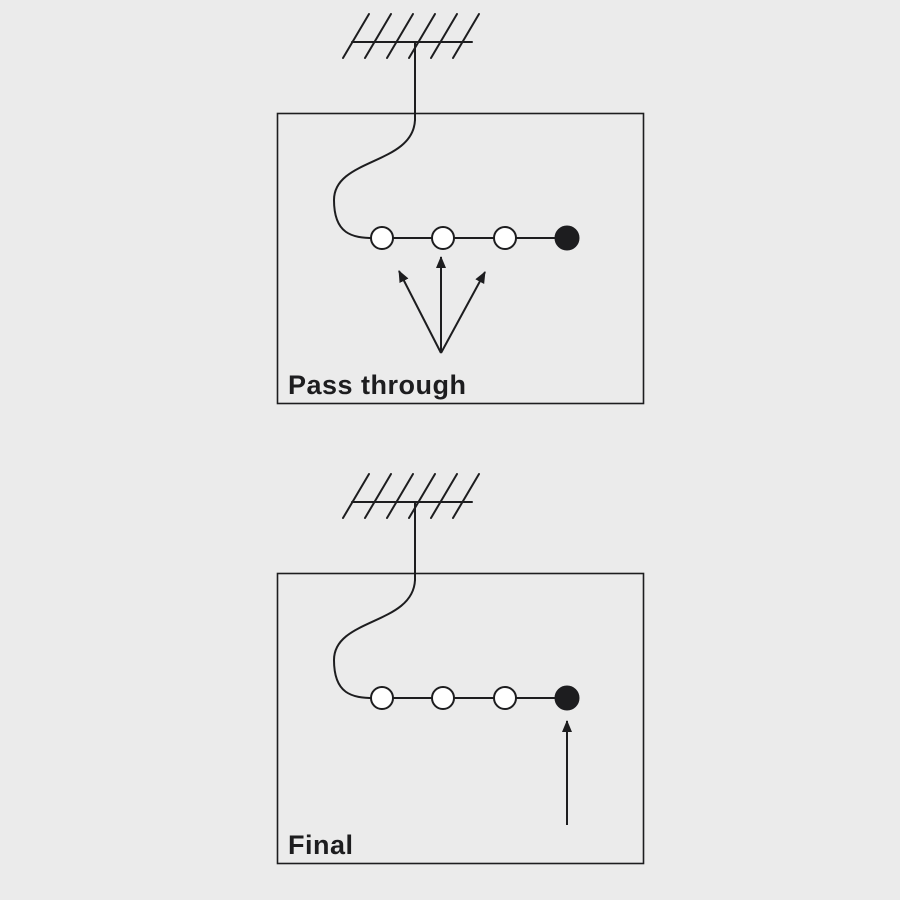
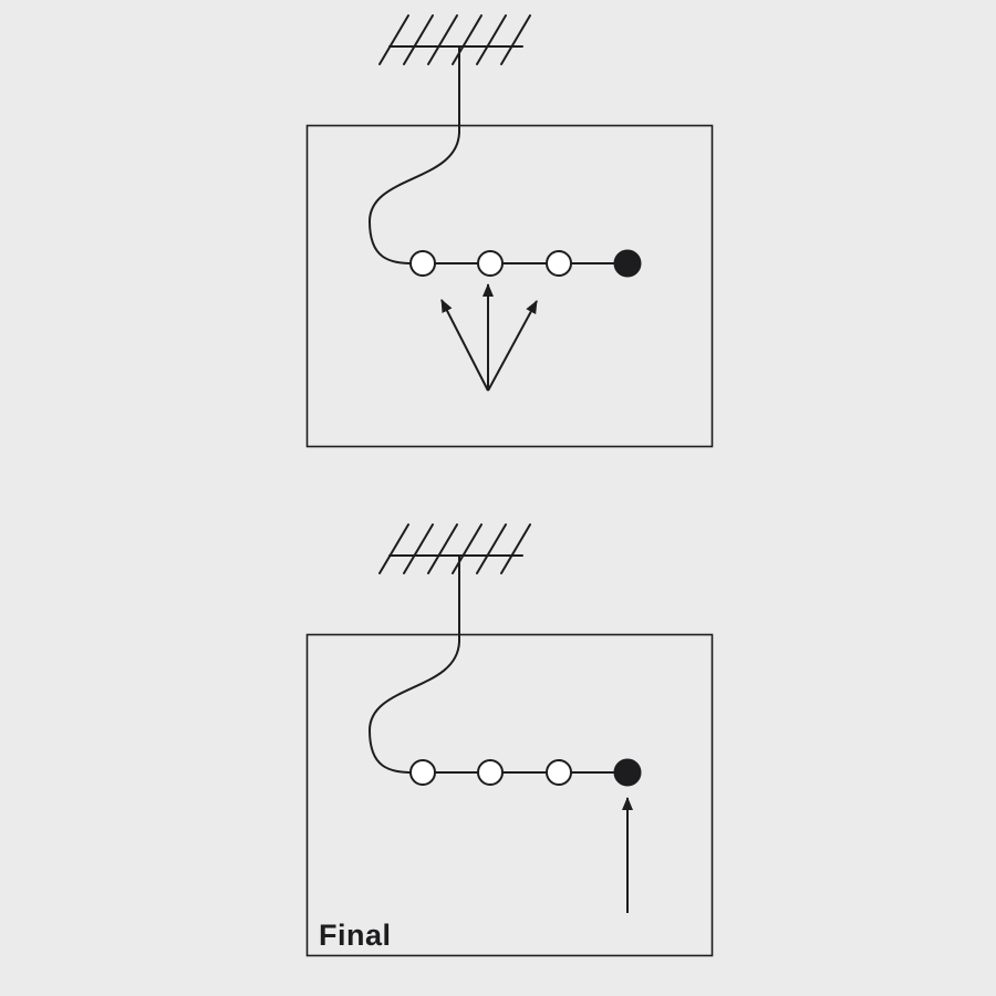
- Pass through
  Final
